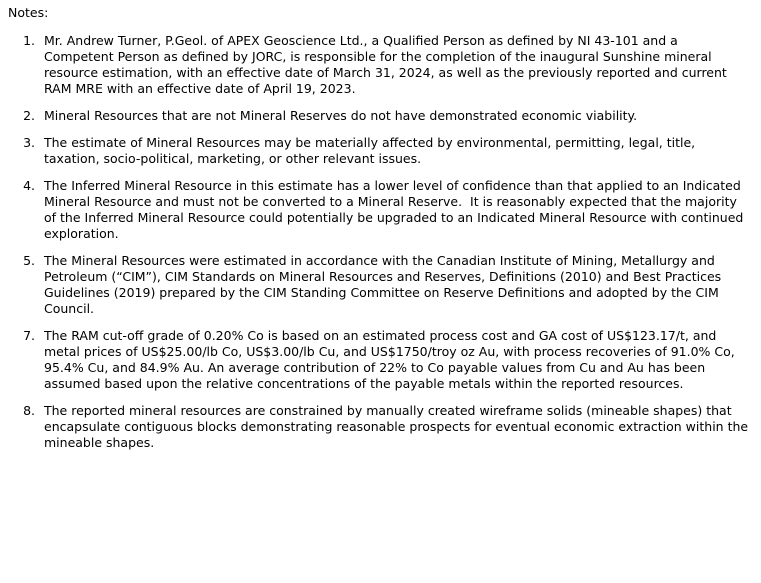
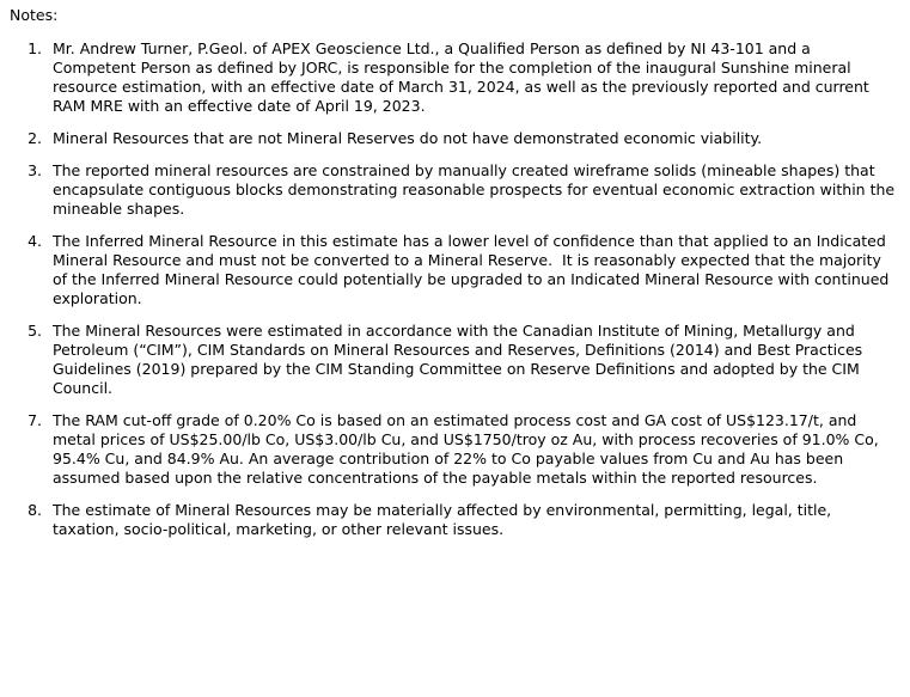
  Notes:
  1.
  Mr. Andrew Turner, P.Geol. of APEX Geoscience Ltd., a Qualified Person as defined by NI 43-101 and a Competent Person as defined by JORC, is responsible for the completion of the inaugural Sunshine mineral resource estimation, with an effective date of March 31, 2024, as well as the previously reported and current RAM MRE with an effective date of April 19, 2023.
  2.
  Mineral Resources that are not Mineral Reserves do not have demonstrated economic viability.
  3.
- The estimate of Mineral Resources may be materially affected by environmental, permitting, legal, title, taxation, socio-political, marketing, or other relevant issues.
+ The reported mineral resources are constrained by manually created wireframe solids (mineable shapes) that encapsulate contiguous blocks demonstrating reasonable prospects for eventual economic extraction within the mineable shapes.
  4.
  The Inferred Mineral Resource in this estimate has a lower level of confidence than that applied to an Indicated Mineral Resource and must not be converted to a Mineral Reserve. It is reasonably expected that the majority of the Inferred Mineral Resource could potentially be upgraded to an Indicated Mineral Resource with continued exploration.
  5.
- The Mineral Resources were estimated in accordance with the Canadian Institute of Mining, Metallurgy and Petroleum (“CIM”), CIM Standards on Mineral Resources and Reserves, Definitions (2010) and Best Practices Guidelines (2019) prepared by the CIM Standing Committee on Reserve Definitions and adopted by the CIM Council.
+ The Mineral Resources were estimated in accordance with the Canadian Institute of Mining, Metallurgy and Petroleum (“CIM”), CIM Standards on Mineral Resources and Reserves, Definitions (2014) and Best Practices Guidelines (2019) prepared by the CIM Standing Committee on Reserve Definitions and adopted by the CIM Council.
  7.
  The RAM cut-off grade of 0.20% Co is based on an estimated process cost and GA cost of US$123.17/t, and metal prices of US$25.00/lb Co, US$3.00/lb Cu, and US$1750/troy oz Au, with process recoveries of 91.0% Co, 95.4% Cu, and 84.9% Au. An average contribution of 22% to Co payable values from Cu and Au has been assumed based upon the relative concentrations of the payable metals within the reported resources.
  8.
- The reported mineral resources are constrained by manually created wireframe solids (mineable shapes) that encapsulate contiguous blocks demonstrating reasonable prospects for eventual economic extraction within the mineable shapes.
+ The estimate of Mineral Resources may be materially affected by environmental, permitting, legal, title, taxation, socio-political, marketing, or other relevant issues.
